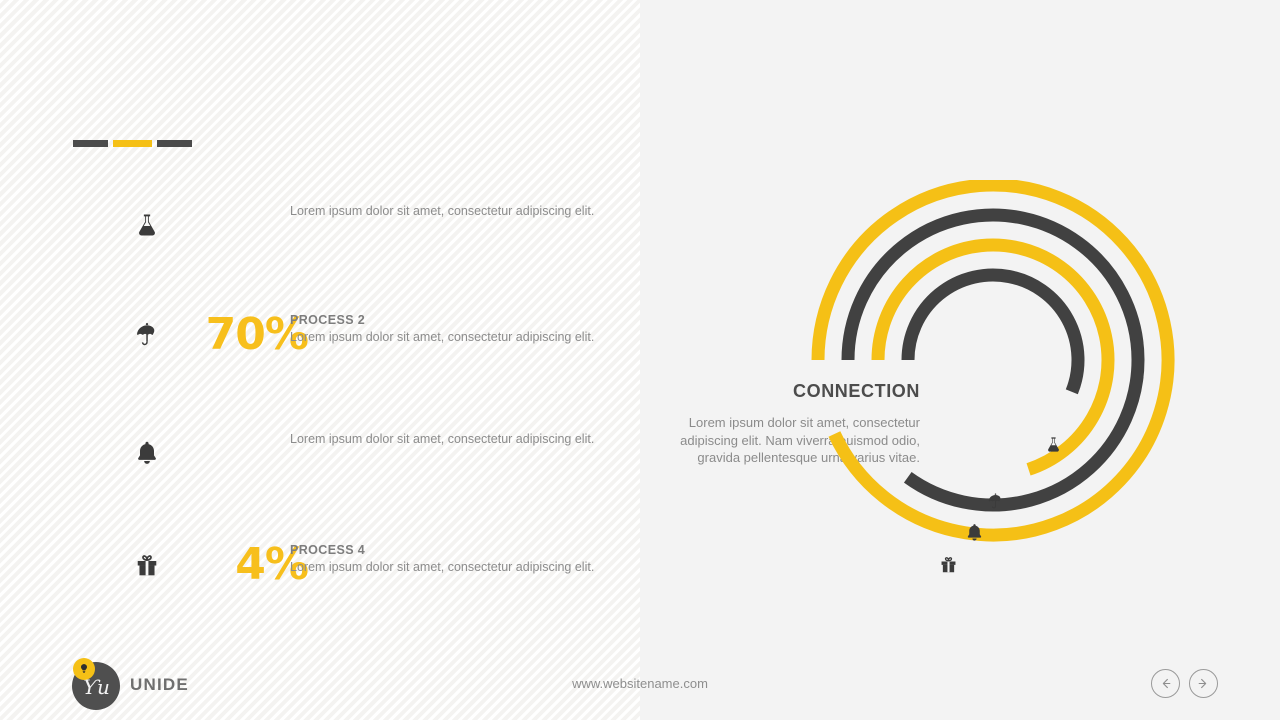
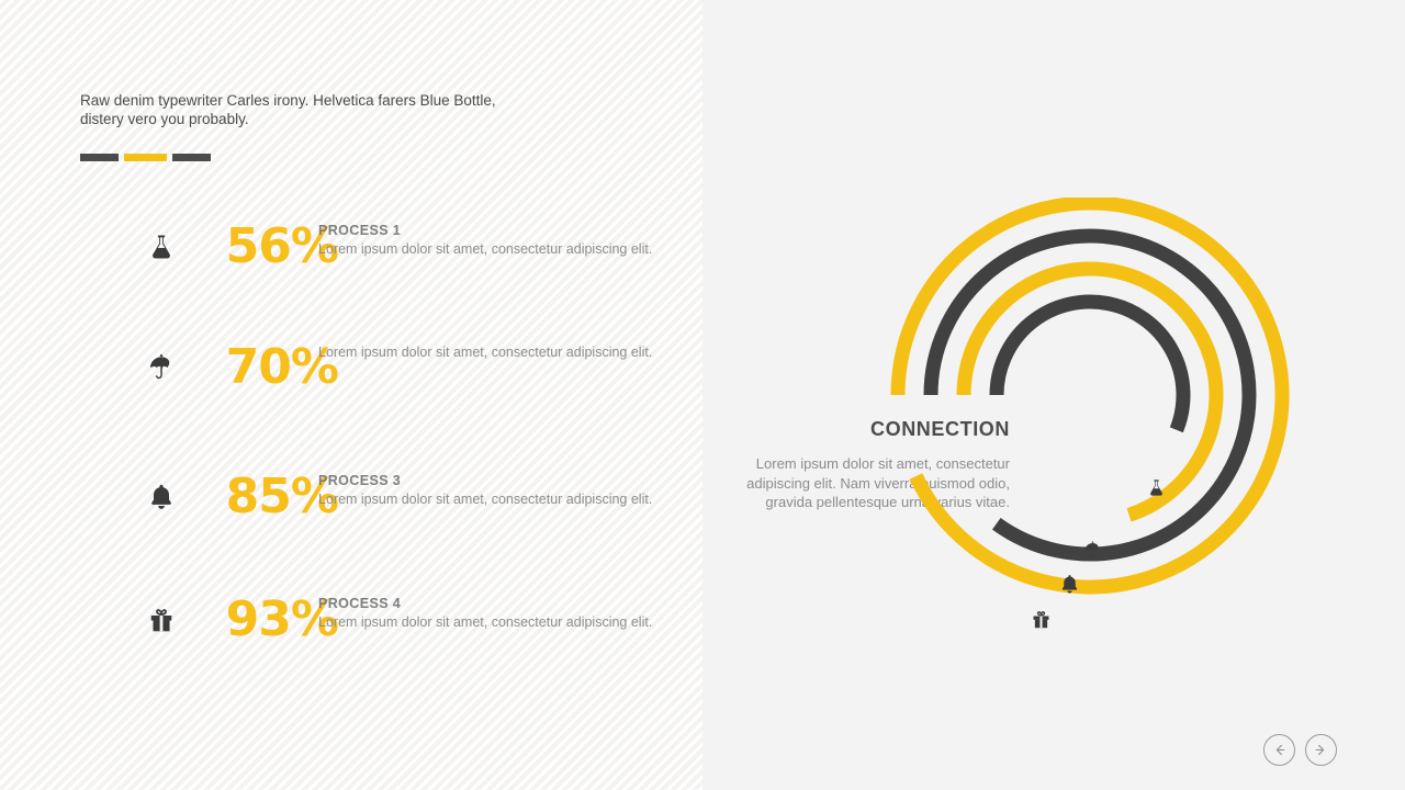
+ Raw denim typewriter Carles irony. Helvetica farers Blue Bottle, distery vero you probably.
+ 56%
+ PROCESS 1
  Lorem ipsum dolor sit amet, consectetur adipiscing elit.
  70%
- PROCESS 2
  Lorem ipsum dolor sit amet, consectetur adipiscing elit.
+ 85%
+ PROCESS 3
  Lorem ipsum dolor sit amet, consectetur adipiscing elit.
- 4%
+ 93%
  PROCESS 4
  Lorem ipsum dolor sit amet, consectetur adipiscing elit.
  CONNECTION
  Lorem ipsum dolor sit amet, consectetur adipiscing elit. Nam viverruismod odio, gravida pellentesque urnarius vitae.
- Ƴu
- UNIDE
- www.websitename.com
